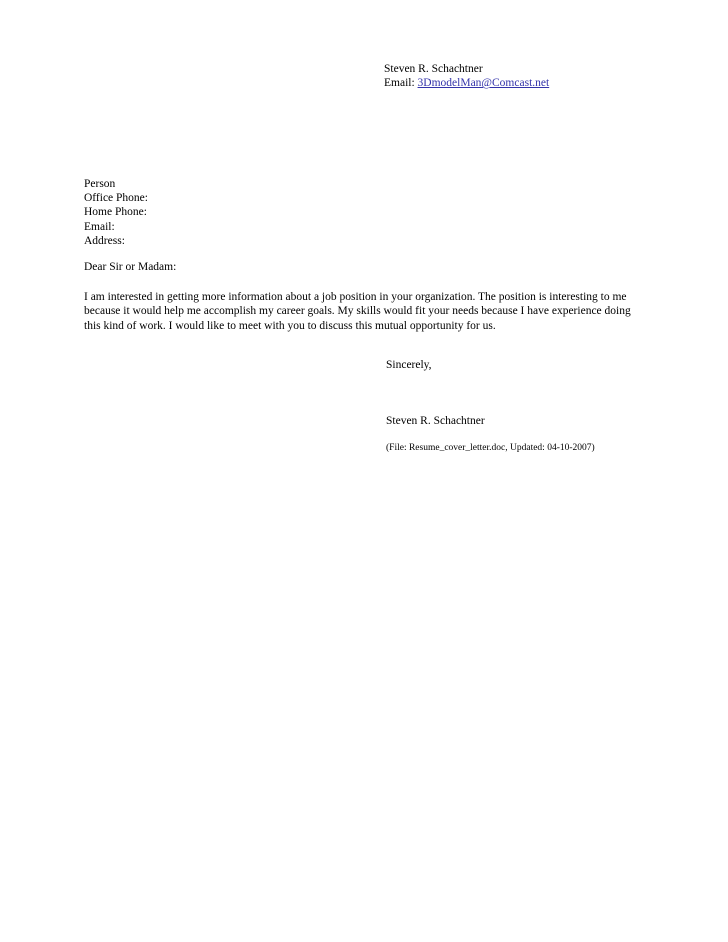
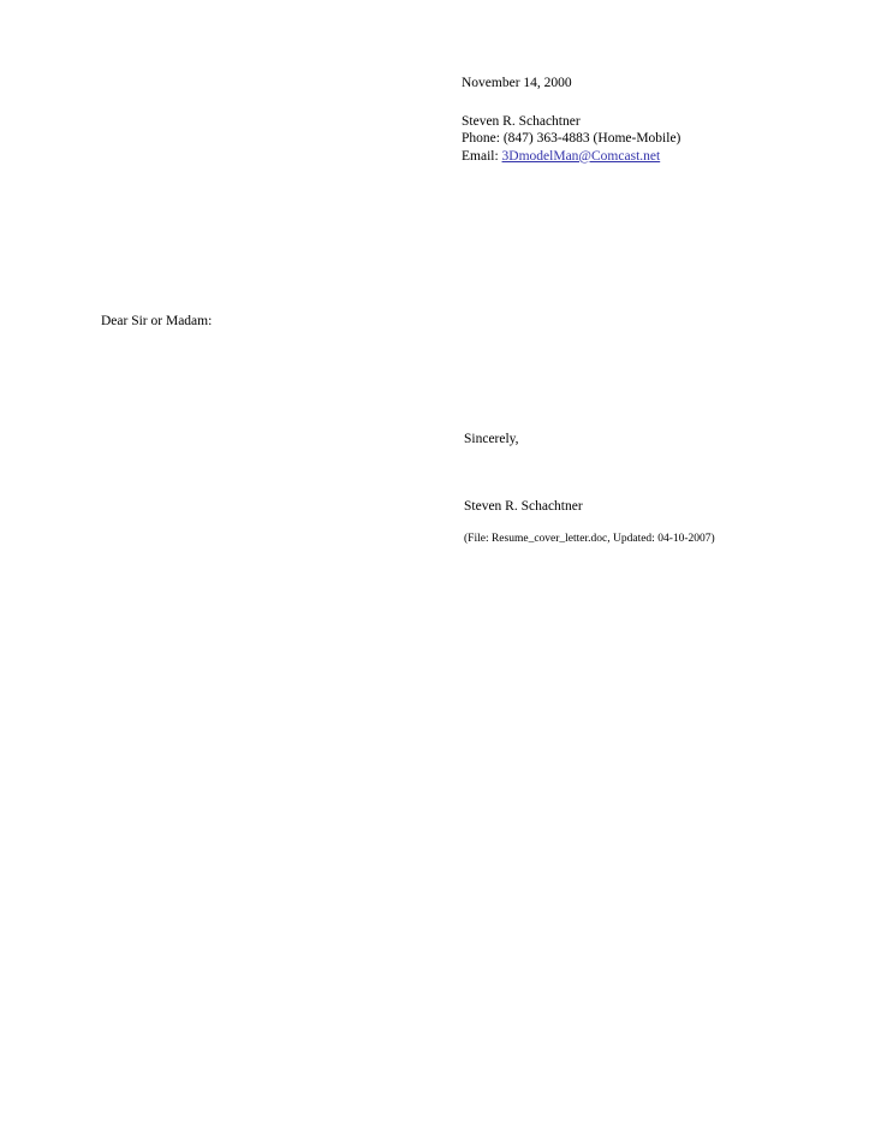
+ November 14, 2000
  Steven R. Schachtner
+ Phone: (847) 363-4883 (Home-Mobile)
  Email: 3DmodelMan@Comcast.net
- Person
- Office Phone:
- Home Phone:
- Email:
- Address:
  Dear Sir or Madam:
- I am interested in getting more information about a job position in your organization. The position is interesting to me because it would help me accomplish my career goals. My skills would fit your needs because I have experience doing this kind of work. I would like to meet with you to discuss this mutual opportunity for us.
  Sincerely,
  Steven R. Schachtner
  (File: Resume_cover_letter.doc, Updated: 04-10-2007)
